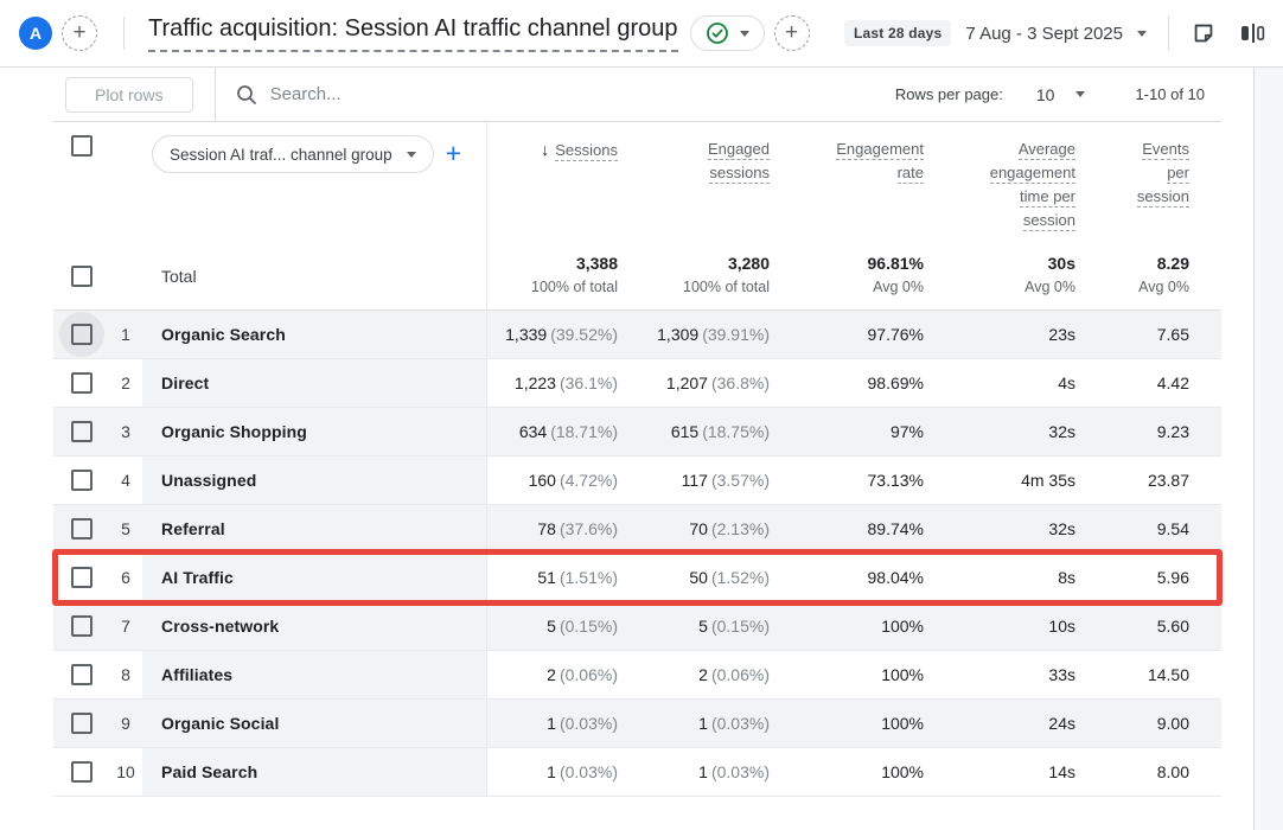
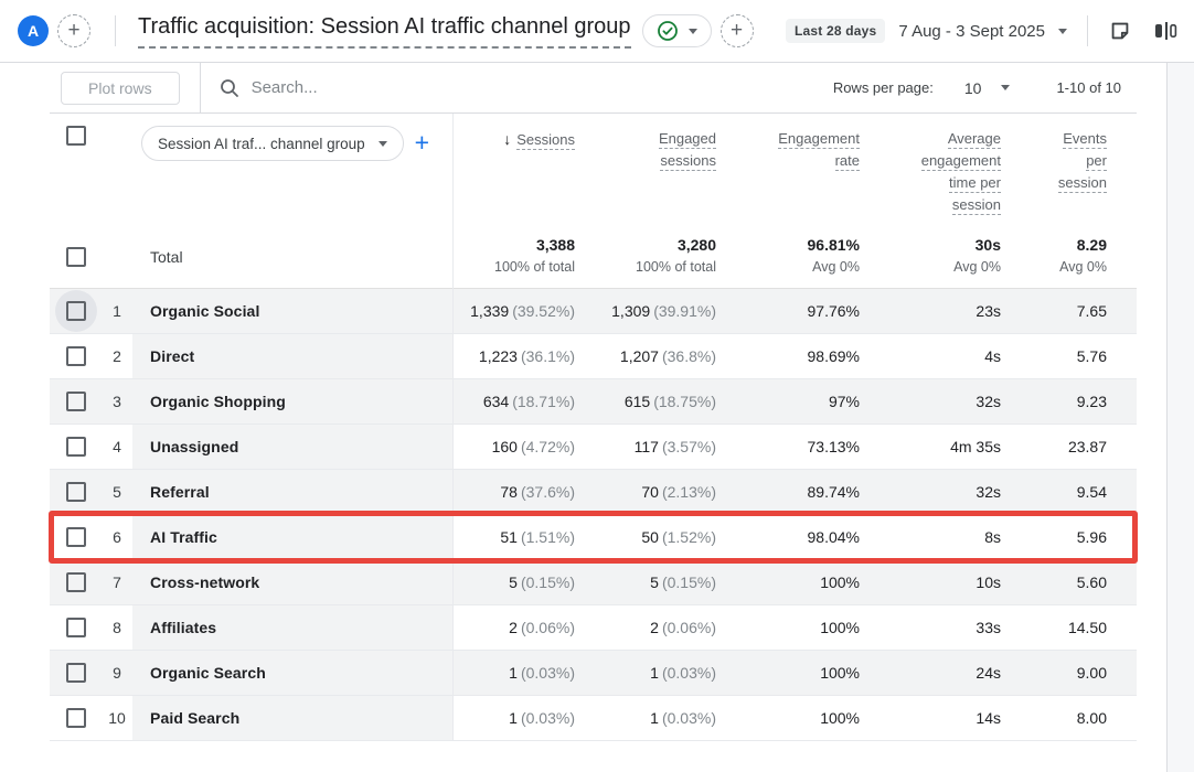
  A
  +
  Traffic acquisition: Session AI traffic channel group
  +
  Last 28 days
  7 Aug - 3 Sept 2025
  Plot rows
  Search...
  Rows per page:
  10
  1-10 of 10
  Session AI traf... channel group
  +
  ↓ Sessions
  Engaged
  sessions
  Engagement
  rate
  Average
  engagement
  time per
  session
  Events
  per
  session
  Total
  3,388
  100% of total
  3,280
  100% of total
  96.81%
  Avg 0%
  30s
  Avg 0%
  8.29
  Avg 0%
  1
- Organic Search
+ Organic Social
  1,339 (39.52%)
  1,309 (39.91%)
  97.76%
  23s
  7.65
  2
  Direct
  1,223 (36.1%)
  1,207 (36.8%)
  98.69%
  4s
- 4.42
+ 5.76
  3
  Organic Shopping
  634 (18.71%)
  615 (18.75%)
  97%
  32s
  9.23
  4
  Unassigned
  160 (4.72%)
  117 (3.57%)
  73.13%
  4m 35s
  23.87
  5
  Referral
  78 (37.6%)
  70 (2.13%)
  89.74%
  32s
  9.54
  6
  AI Traffic
  51 (1.51%)
  50 (1.52%)
  98.04%
  8s
  5.96
  7
  Cross-network
  5 (0.15%)
  5 (0.15%)
  100%
  10s
  5.60
  8
  Affiliates
  2 (0.06%)
  2 (0.06%)
  100%
  33s
  14.50
  9
- Organic Social
+ Organic Search
  1 (0.03%)
  1 (0.03%)
  100%
  24s
  9.00
  10
  Paid Search
  1 (0.03%)
  1 (0.03%)
  100%
  14s
  8.00
